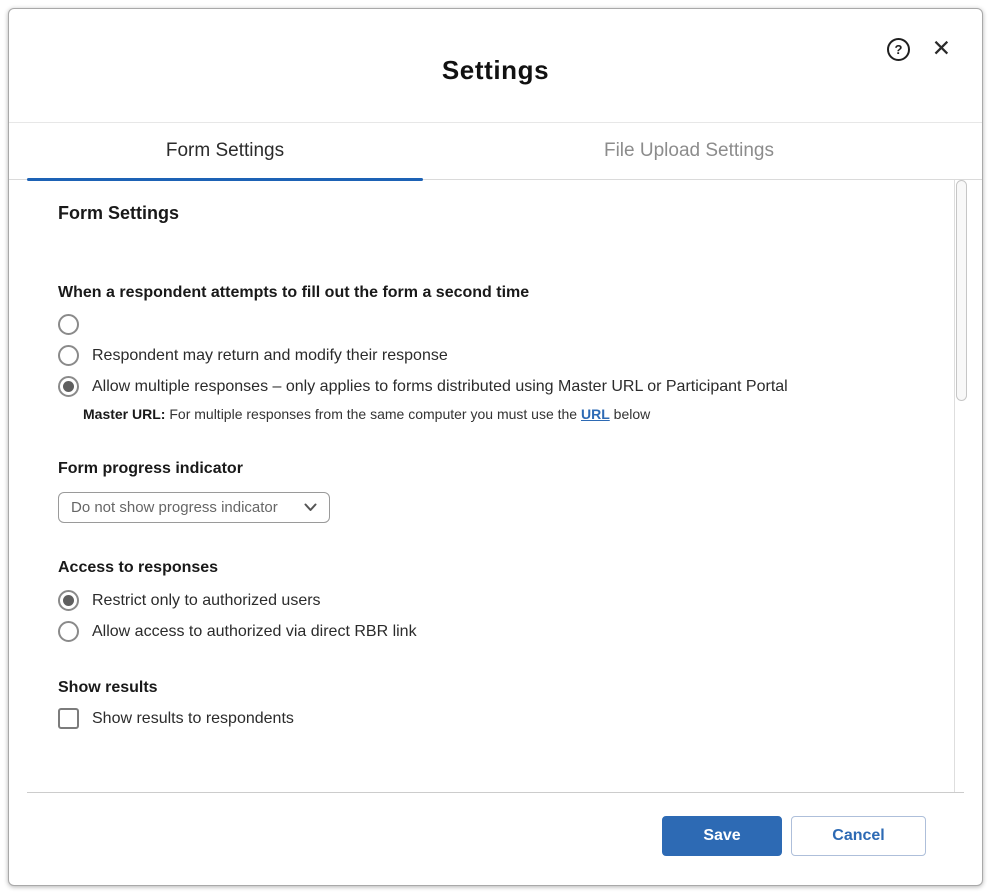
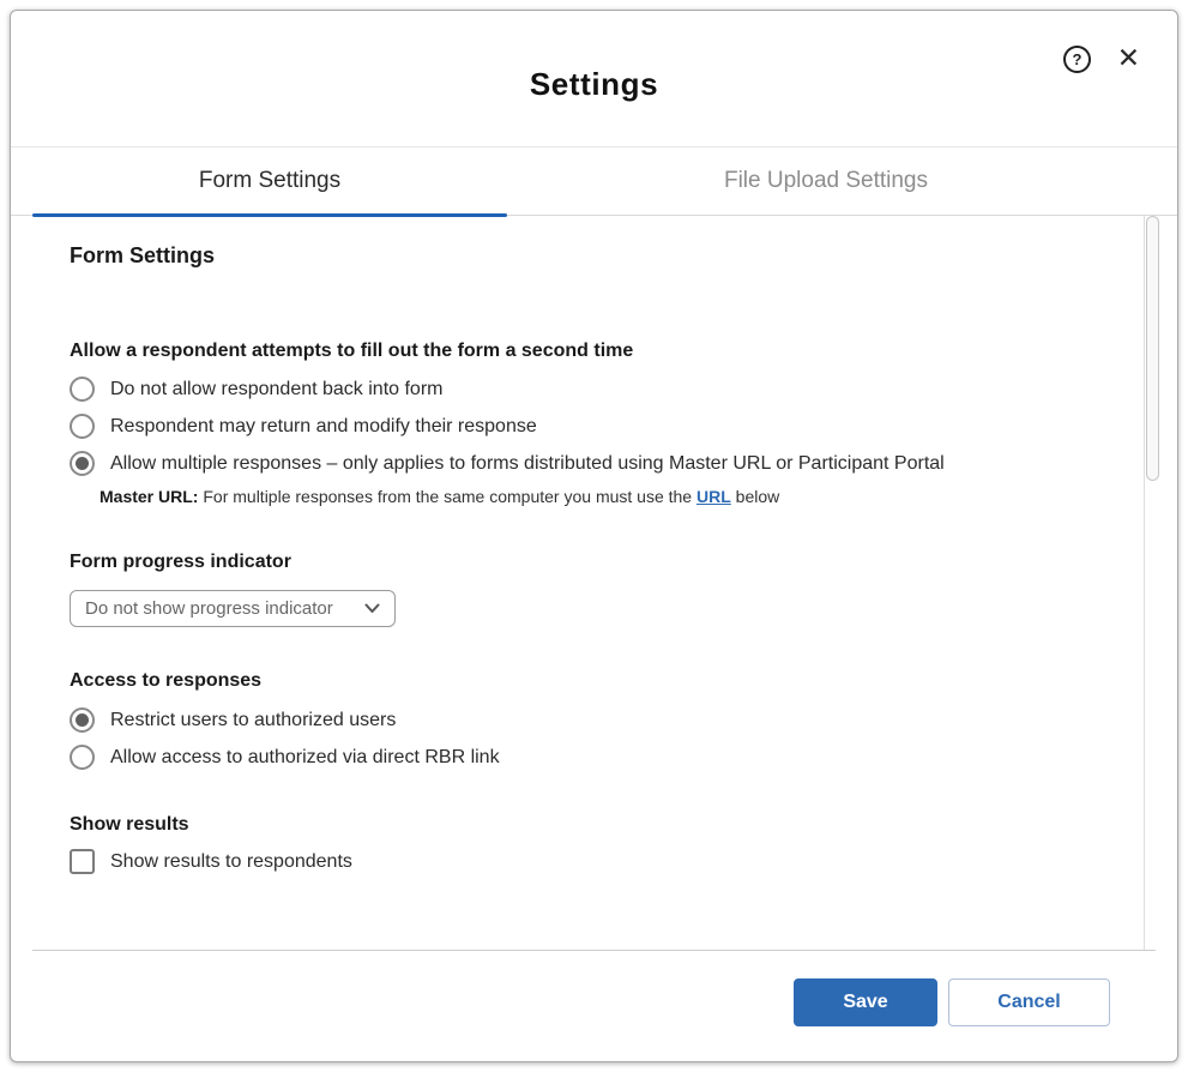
  Settings
  ?
  ✕
  Form Settings
  File Upload Settings
  Form Settings
- When a respondent attempts to fill out the form a second time
+ Allow a respondent attempts to fill out the form a second time
+ Do not allow respondent back into form
  Respondent may return and modify their response
  Allow multiple responses – only applies to forms distributed using Master URL or Participant Portal
  Master URL: For multiple responses from the same computer you must use the URL below
  Form progress indicator
  Do not show progress indicator
  Access to responses
- Restrict only to authorized users
+ Restrict users to authorized users
  Allow access to authorized via direct RBR link
  Show results
  Show results to respondents
  Save
  Cancel
